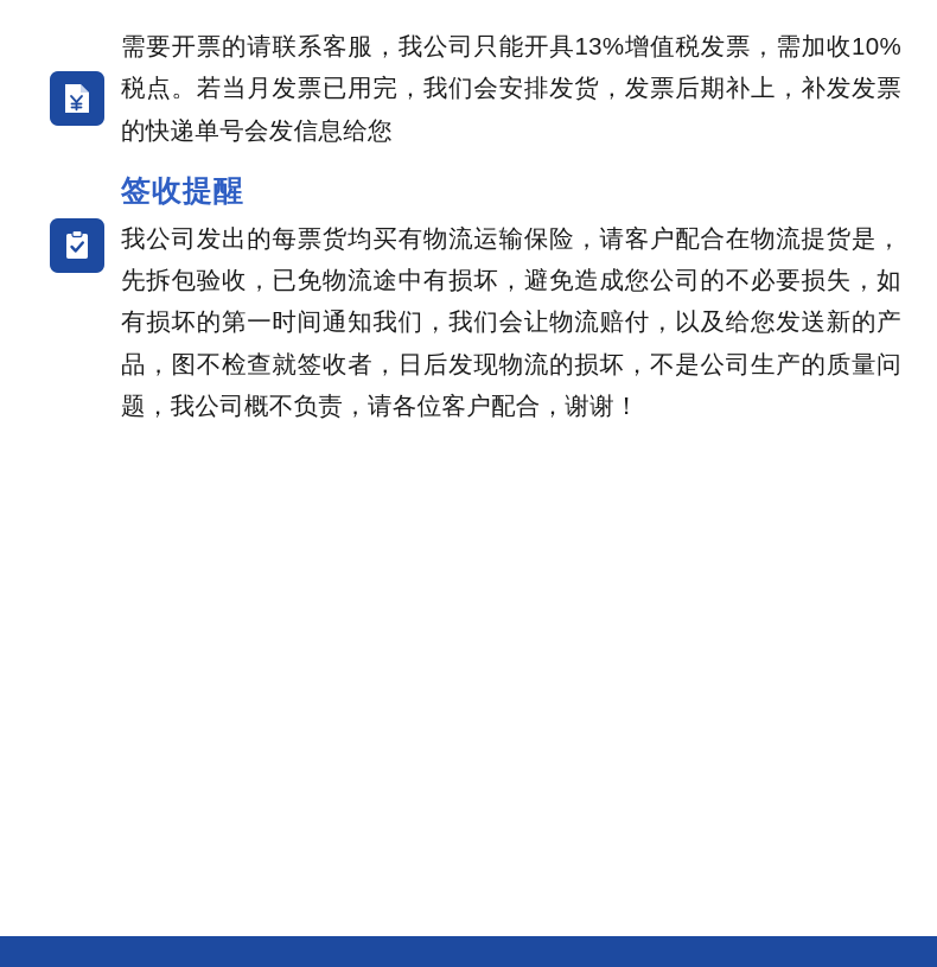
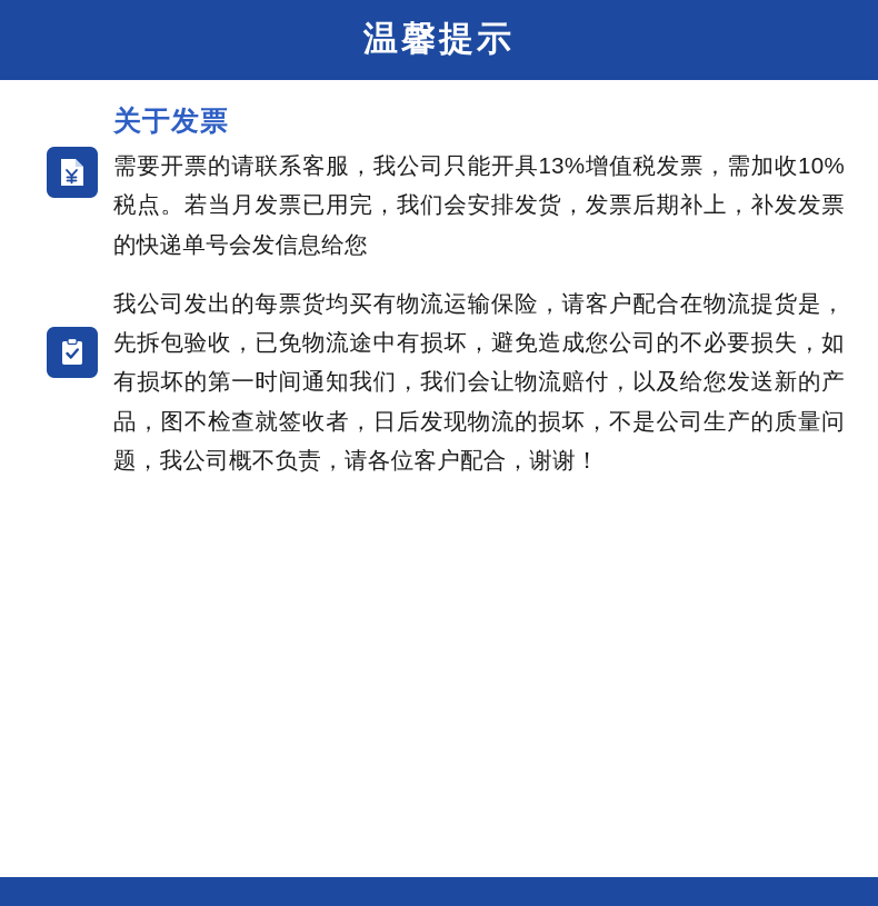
+ 温馨提示
+ 关于发票
  需要开票的请联系客服，我公司只能开具13%增值税发票，需加收10%税点。若当月发票已用完，我们会安排发货，发票后期补上，补发发票的快递单号会发信息给您
- 签收提醒
  我公司发出的每票货均买有物流运输保险，请客户配合在物流提货是，先拆包验收，已免物流途中有损坏，避免造成您公司的不必要损失，如有损坏的第一时间通知我们，我们会让物流赔付，以及给您发送新的产品，图不检查就签收者，日后发现物流的损坏，不是公司生产的质量问题，我公司概不负责，请各位客户配合，谢谢！
